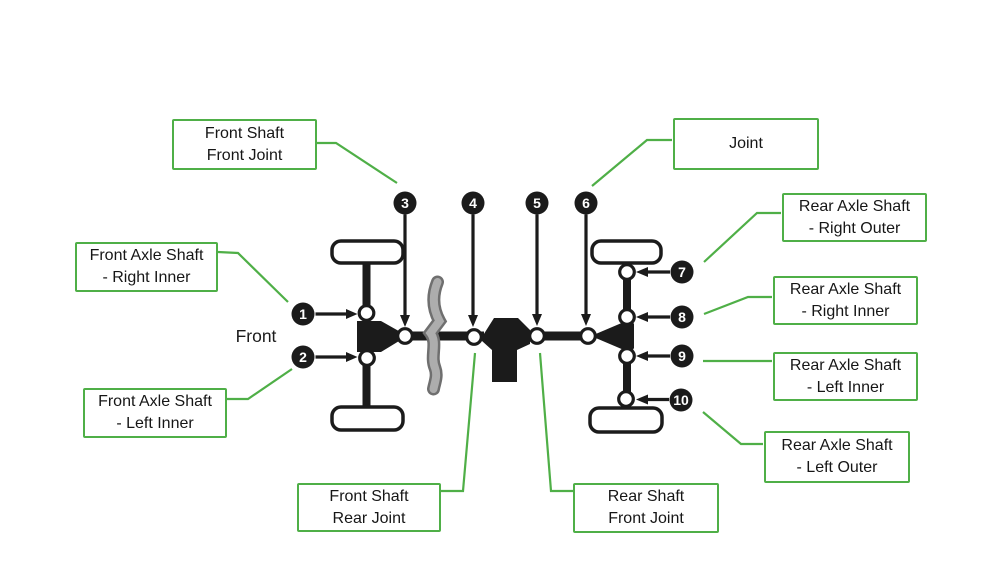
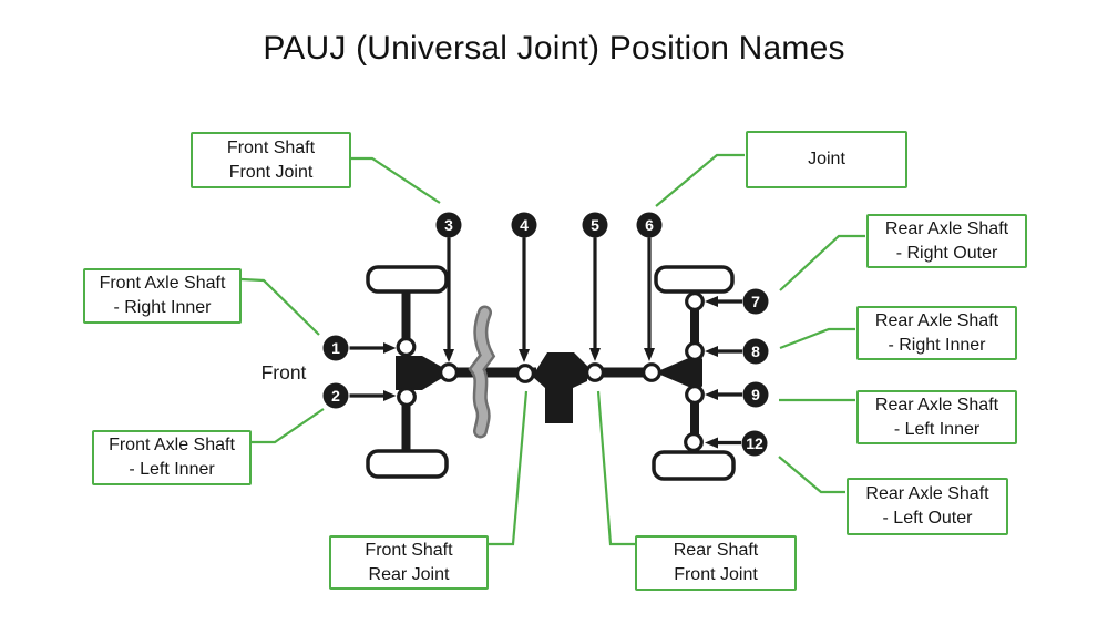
+ PAUJ (Universal Joint) Position Names
  1
  2
  3
  4
  5
  6
  7
  8
  9
- 10
+ 12
  Front
  Front Shaft
  Front Joint
  Joint
  Front Axle Shaft
  - Right Inner
  Rear Axle Shaft
  - Right Outer
  Rear Axle Shaft
  - Right Inner
  Rear Axle Shaft
  - Left Inner
  Front Axle Shaft
  - Left Inner
  Rear Axle Shaft
  - Left Outer
  Front Shaft
  Rear Joint
  Rear Shaft
  Front Joint
